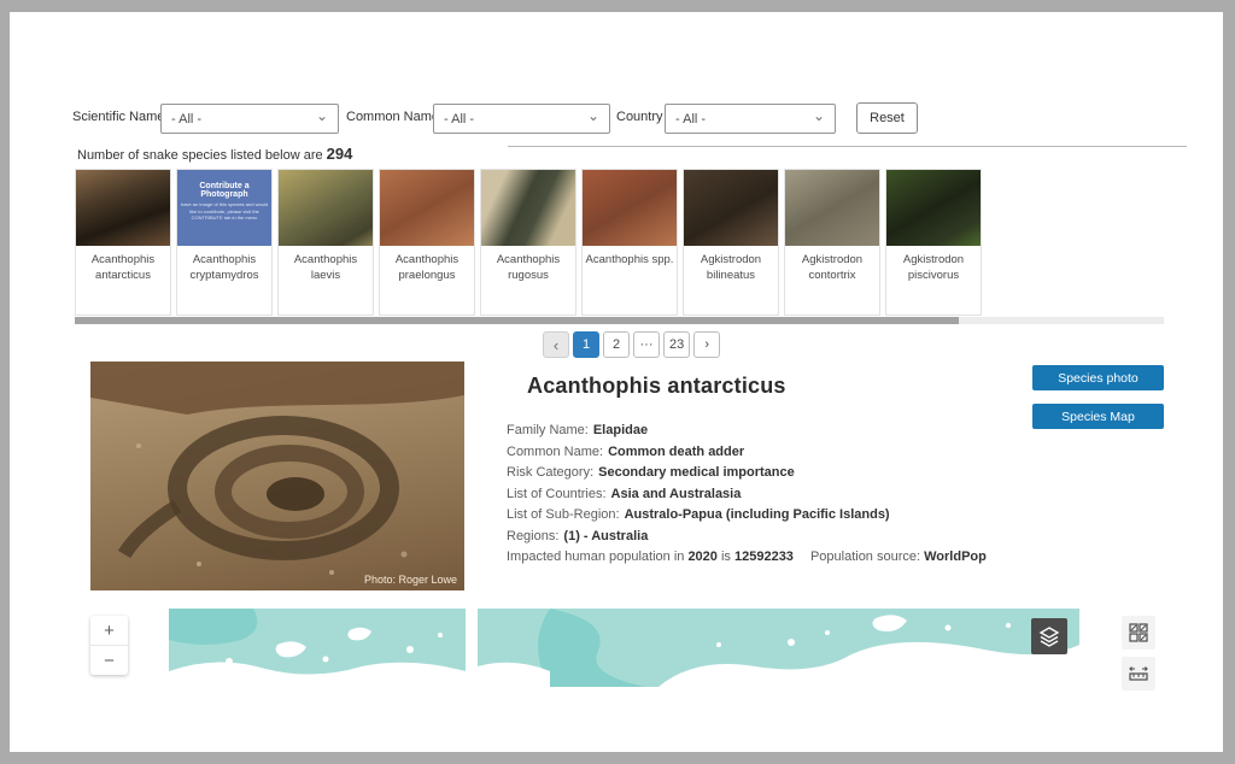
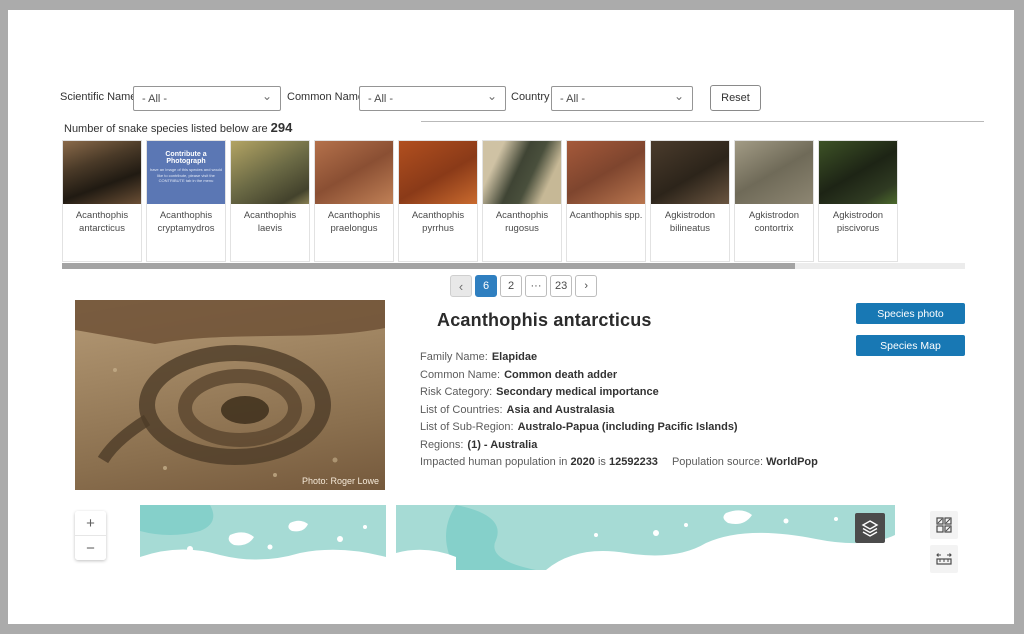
  Scientific Nam
  - All -
  ⌄
  Common Nam
  - All -
  ⌄
  Country
  - All -
  ⌄
  Reset
  Number of snake species listed below are 294
  Acanthophis antarcticus
  Acanthophis cryptamydros
  Acanthophis laevis
  Acanthophis praelongus
+ Acanthophis pyrrhus
  Acanthophis rugosus
  Acanthophis spp.
  Agkistrodon bilineatus
  Agkistrodon contortrix
  Agkistrodon piscivorus
  ‹
- 1
+ 6
  2
  ···
  23
  ›
  Photo: Roger Lowe
  Acanthophis antarcticus
  Family Name: Elapidae
  Common Name: Common death adder
  Risk Category: Secondary medical importance
  List of Countries: Asia and Australasia
  List of Sub-Region: Australo-Papua (including Pacific Islands)
  Regions: (1) - Australia
  Impacted human population in 2020 is 12592233 Population source: WorldPop
  Species photo
  Species Map
  +
  −
